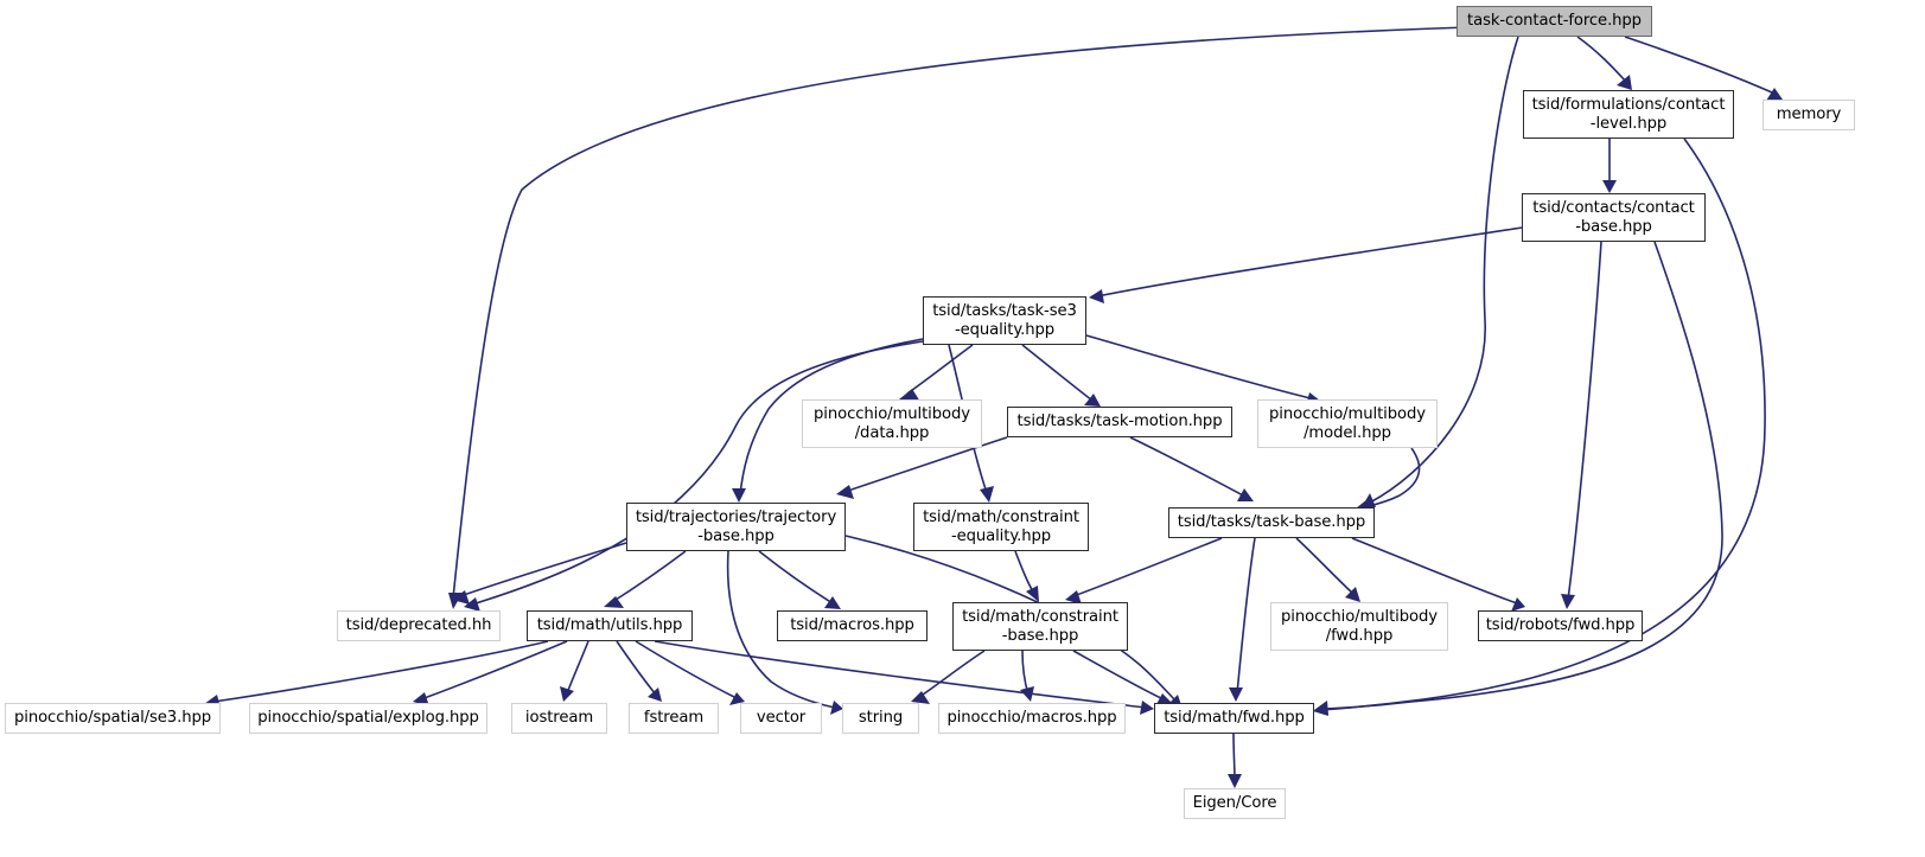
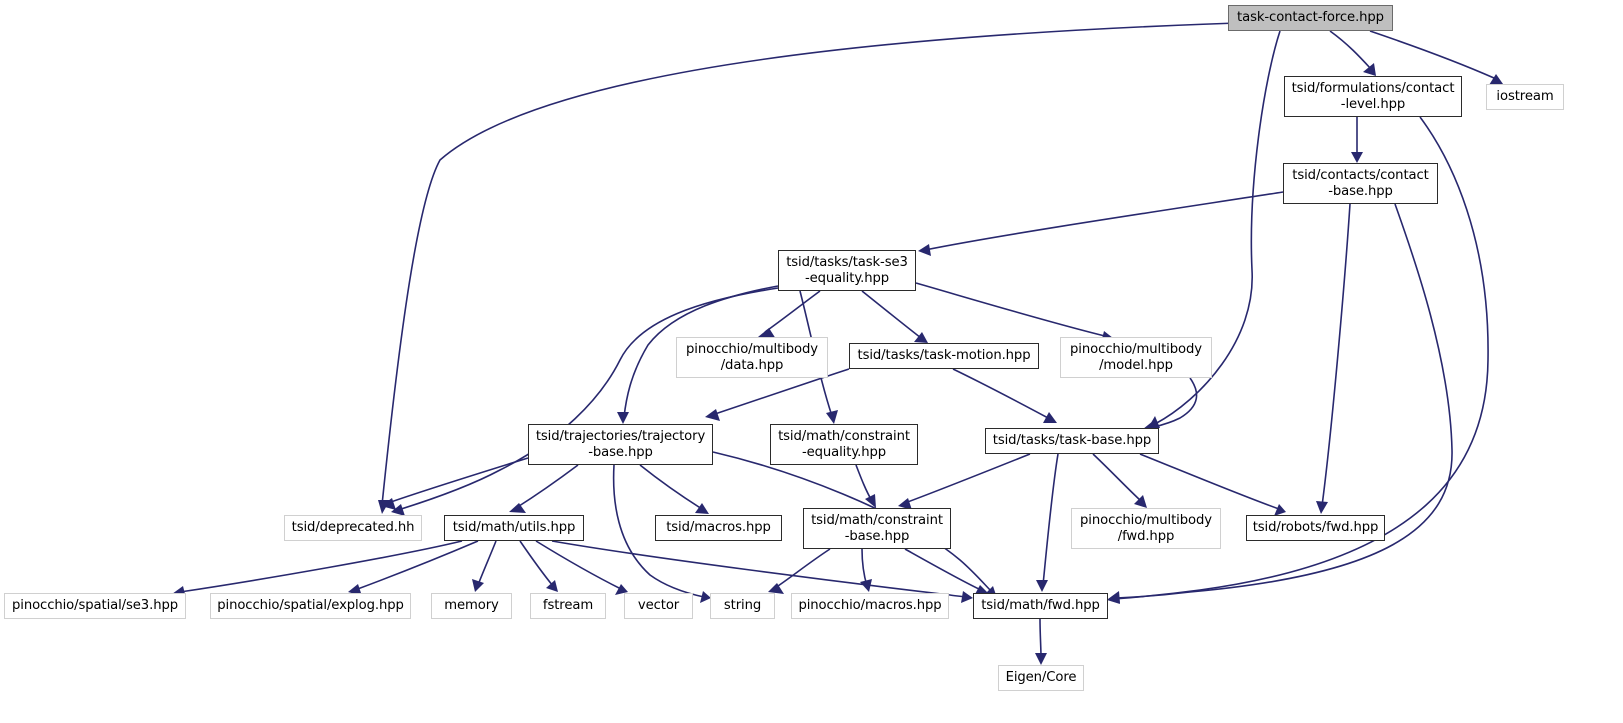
  task-contact-force.hpp
  tsid/formulations/contact
  -level.hpp
- memory
+ iostream
  tsid/contacts/contact
  -base.hpp
  tsid/tasks/task-se3
  -equality.hpp
  pinocchio/multibody
  /data.hpp
  tsid/tasks/task-motion.hpp
  pinocchio/multibody
  /model.hpp
  tsid/trajectories/trajectory
  -base.hpp
  tsid/math/constraint
  -equality.hpp
  tsid/tasks/task-base.hpp
  tsid/deprecated.hh
  tsid/math/utils.hpp
  tsid/macros.hpp
  tsid/math/constraint
  -base.hpp
  pinocchio/multibody
  /fwd.hpp
  tsid/robots/fwd.hpp
  pinocchio/spatial/se3.hpp
  pinocchio/spatial/explog.hpp
- iostream
+ memory
  fstream
  vector
  string
  pinocchio/macros.hpp
  tsid/math/fwd.hpp
  Eigen/Core
